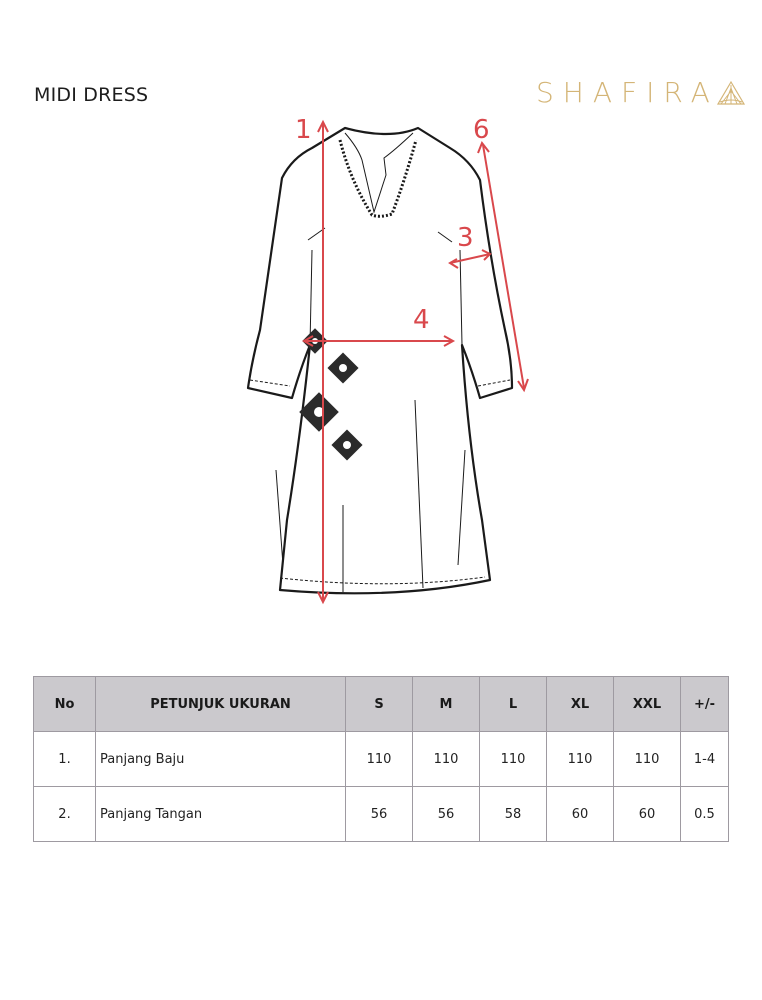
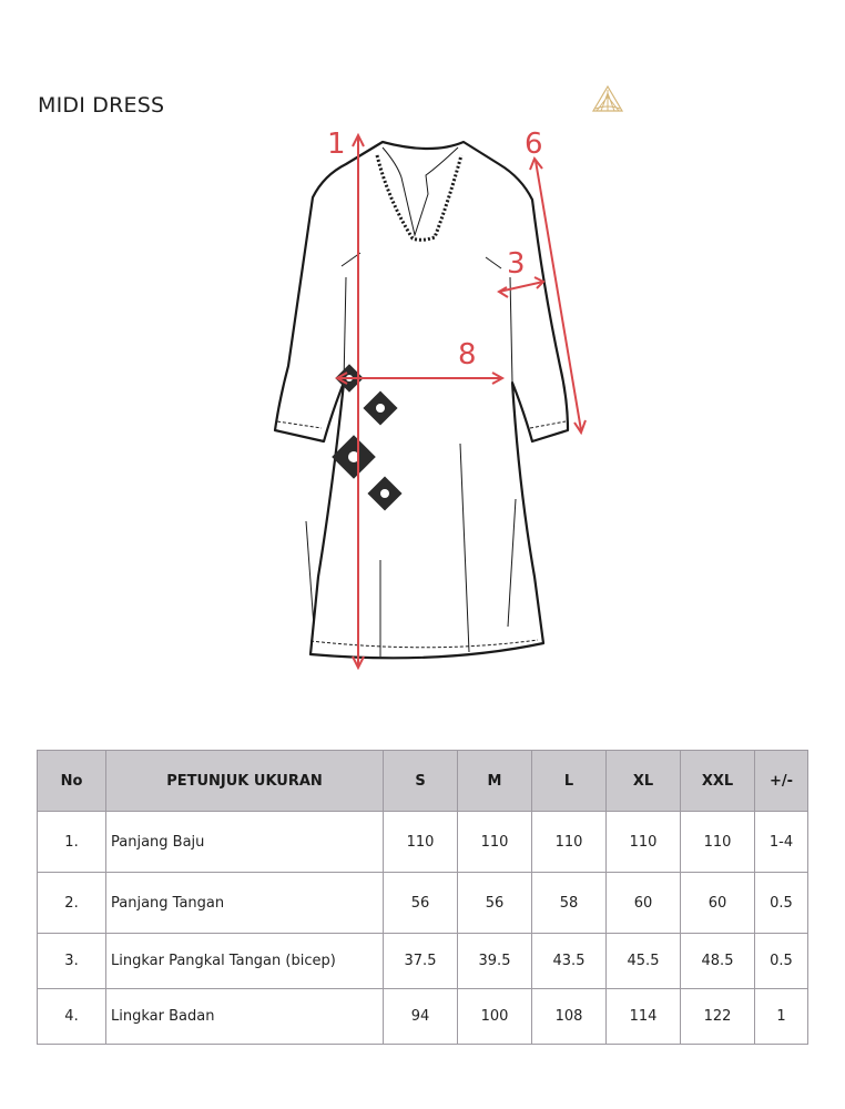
  MIDI DRESS
- SHAFIRA
  1
  6
  3
- 4
+ 8
  No	PETUNJUK UKURAN	S	M	L	XL	XXL	+/-
  1.	Panjang Baju	110	110	110	110	110	1-4
  2.	Panjang Tangan	56	56	58	60	60	0.5
+ 3.	Lingkar Pangkal Tangan (bicep)	37.5	39.5	43.5	45.5	48.5	0.5
+ 4.	Lingkar Badan	94	100	108	114	122	1
